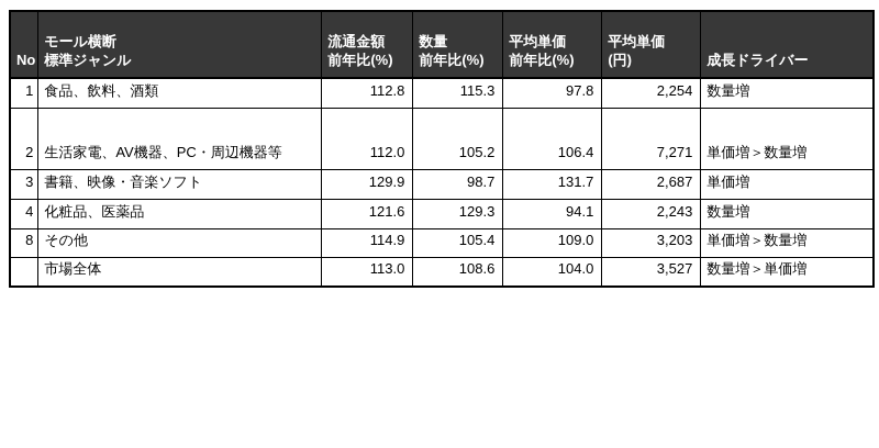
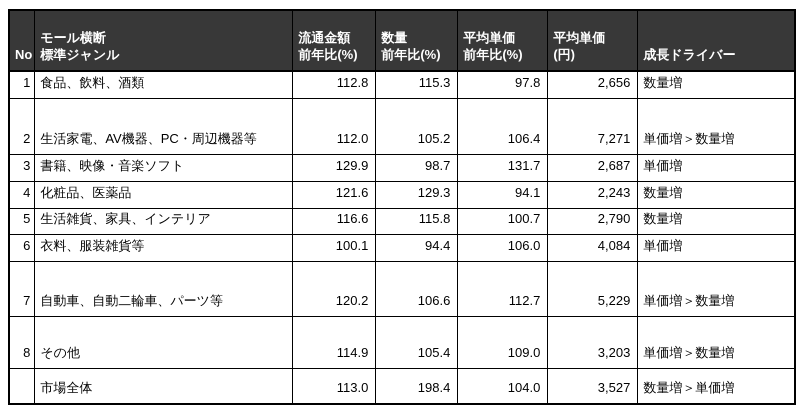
  No	モール横断 標準ジャンル	流通金額 前年比(%)	数量 前年比(%)	平均単価 前年比(%)	平均単価 (円)	成長ドライバー
- 1	食品、飲料、酒類	112.8	115.3	97.8	2,254	数量増
+ 1	食品、飲料、酒類	112.8	115.3	97.8	2,656	数量増
  2	生活家電、AV機器、PC・周辺機器等	112.0	105.2	106.4	7,271	単価増＞数量増
  3	書籍、映像・音楽ソフト	129.9	98.7	131.7	2,687	単価増
  4	化粧品、医薬品	121.6	129.3	94.1	2,243	数量増
+ 5	生活雑貨、家具、インテリア	116.6	115.8	100.7	2,790	数量増
+ 6	衣料、服装雑貨等	100.1	94.4	106.0	4,084	単価増
+ 7	自動車、自動二輪車、パーツ等	120.2	106.6	112.7	5,229	単価増＞数量増
  8	その他	114.9	105.4	109.0	3,203	単価増＞数量増
- 	市場全体	113.0	108.6	104.0	3,527	数量増＞単価増
+ 	市場全体	113.0	198.4	104.0	3,527	数量増＞単価増
